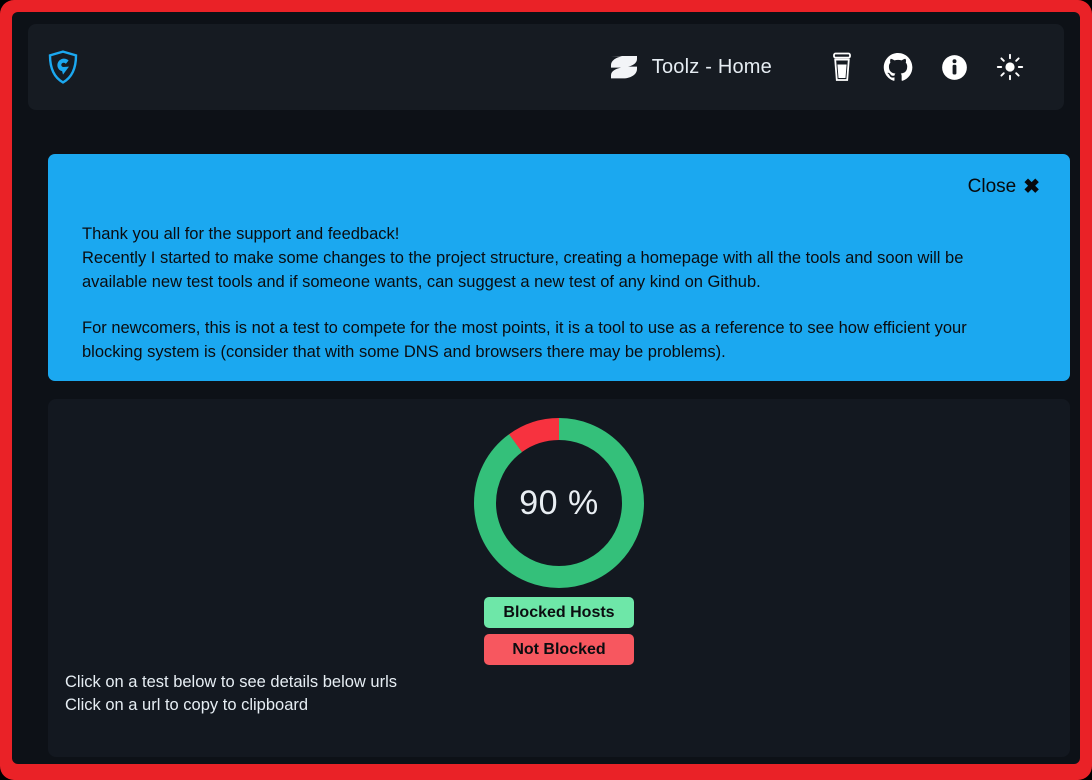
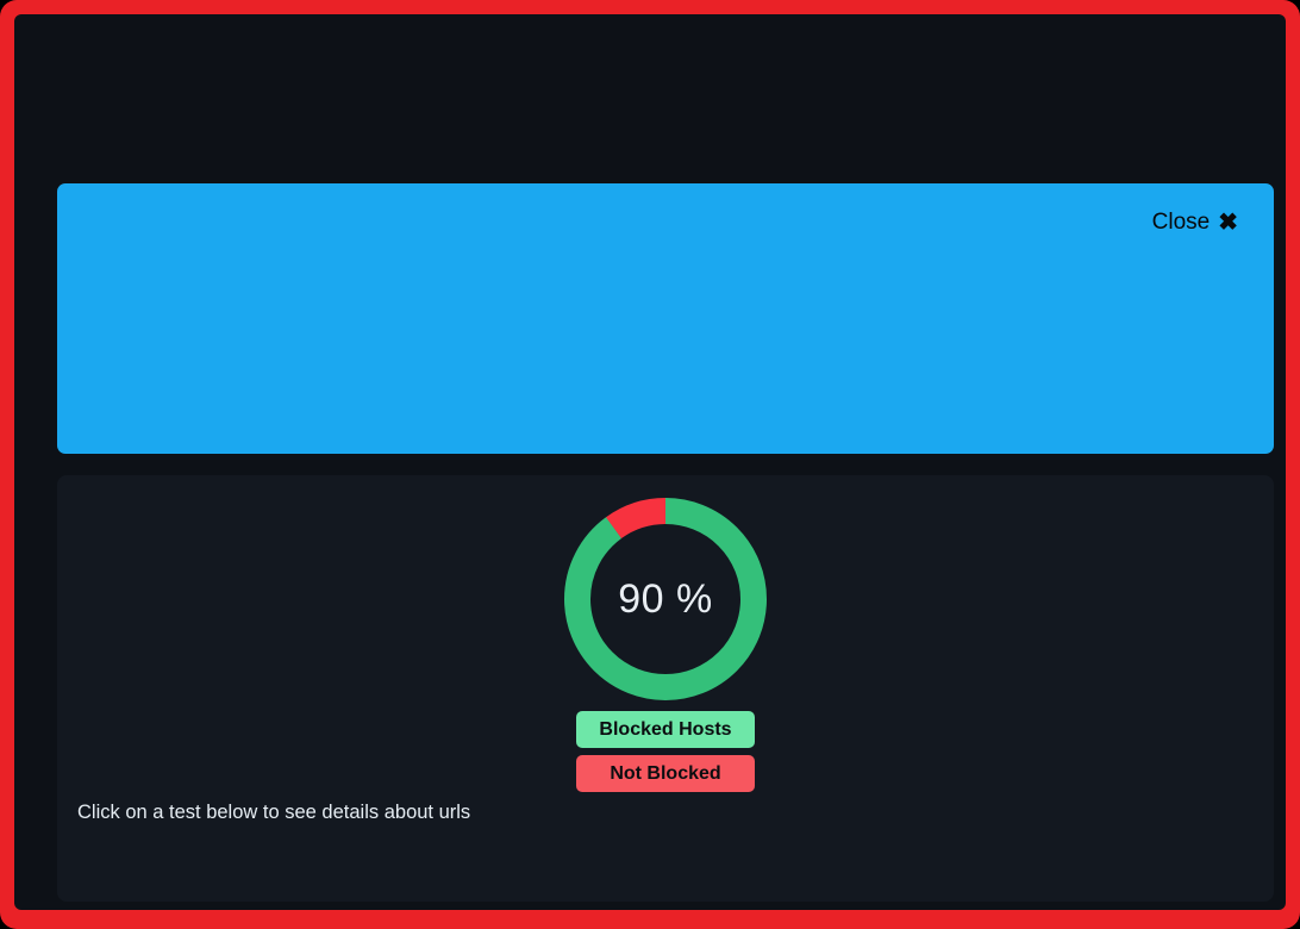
- Toolz - Home
  Close
  ✖
- Thank you all for the support and feedback!
- Recently I started to make some changes to the project structure, creating a homepage with all the tools and soon will be
- available new test tools and if someone wants, can suggest a new test of any kind on Github.
- For newcomers, this is not a test to compete for the most points, it is a tool to use as a reference to see how efficient your
- blocking system is (consider that with some DNS and browsers there may be problems).
  90 %
  Blocked Hosts
  Not Blocked
- Click on a test below to see details below urls
+ Click on a test below to see details about urls
- Click on a url to copy to clipboard
